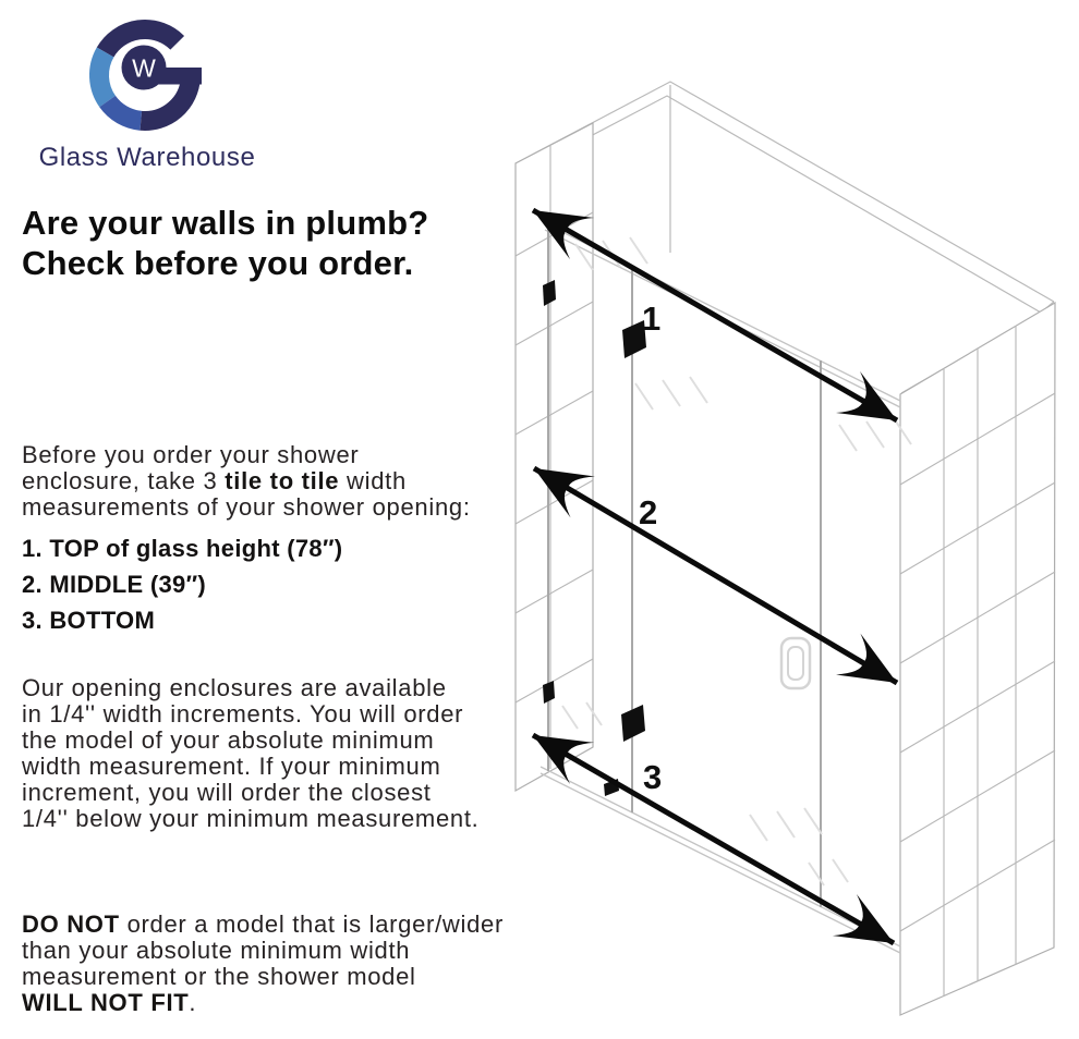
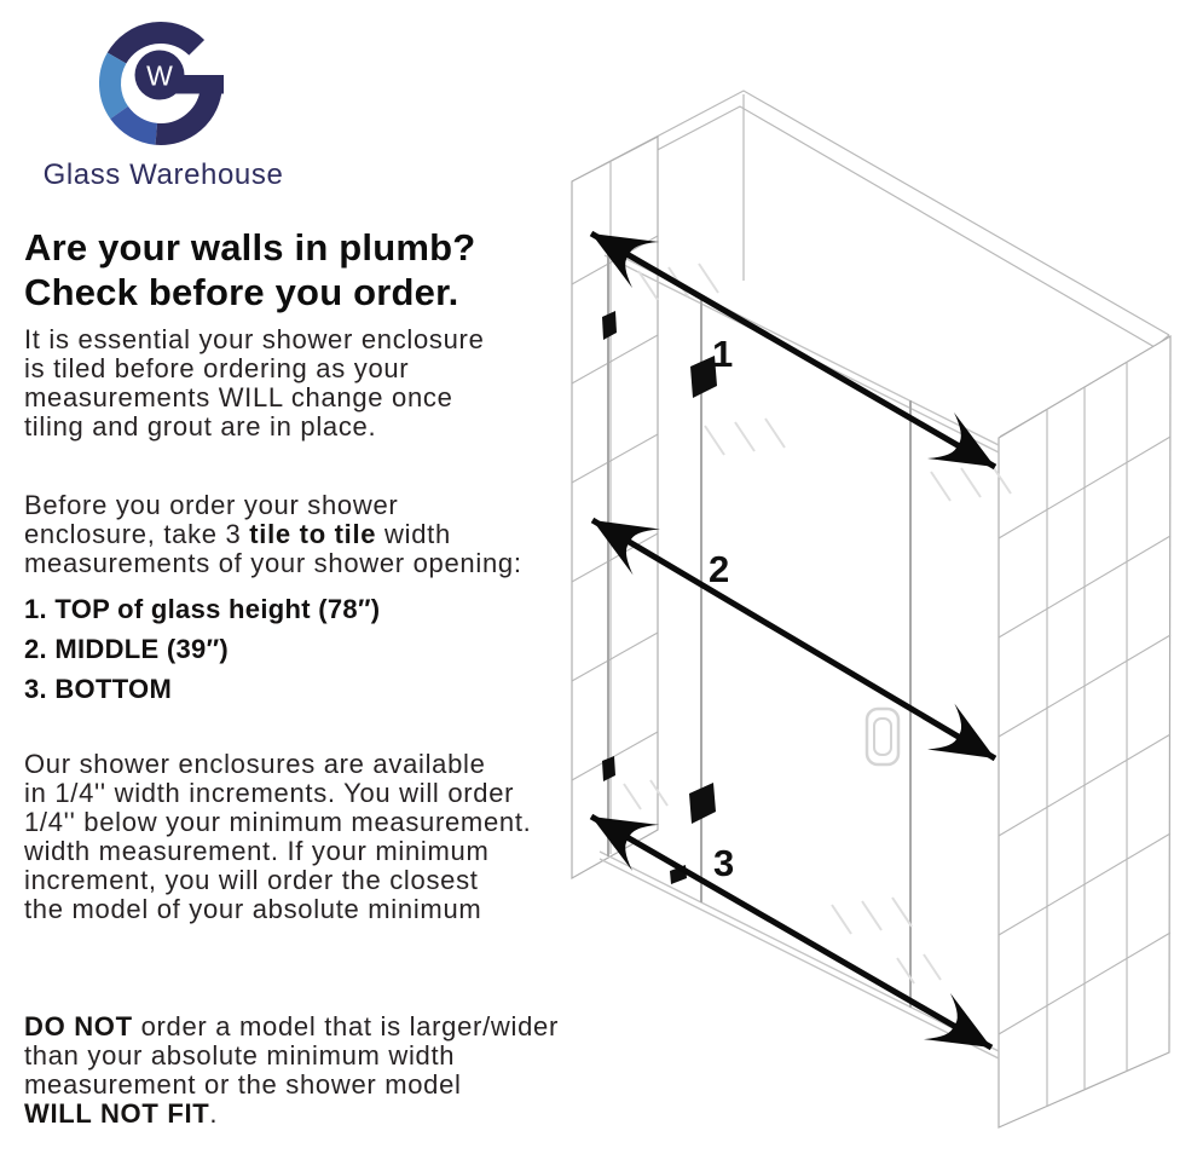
  W
  Glass Warehouse
  Are your walls in plumb?
  Check before you order.
+ It is essential your shower enclosure
+ is tiled before ordering as your
+ measurements WILL change once
+ tiling and grout are in place.
  Before you order your shower
  enclosure, take 3 tile to tile width
  measurements of your shower opening:
  1. TOP of glass height (78″)
  2. MIDDLE (39″)
  3. BOTTOM
- Our opening enclosures are available
+ Our shower enclosures are available
  in 1/4'' width increments. You will order
- the model of your absolute minimum
+ 1/4'' below your minimum measurement.
  width measurement. If your minimum
  increment, you will order the closest
- 1/4'' below your minimum measurement.
+ the model of your absolute minimum
  DO NOT order a model that is larger/wider
  than your absolute minimum width
  measurement or the shower model
  WILL NOT FIT.
  1
  2
  3
